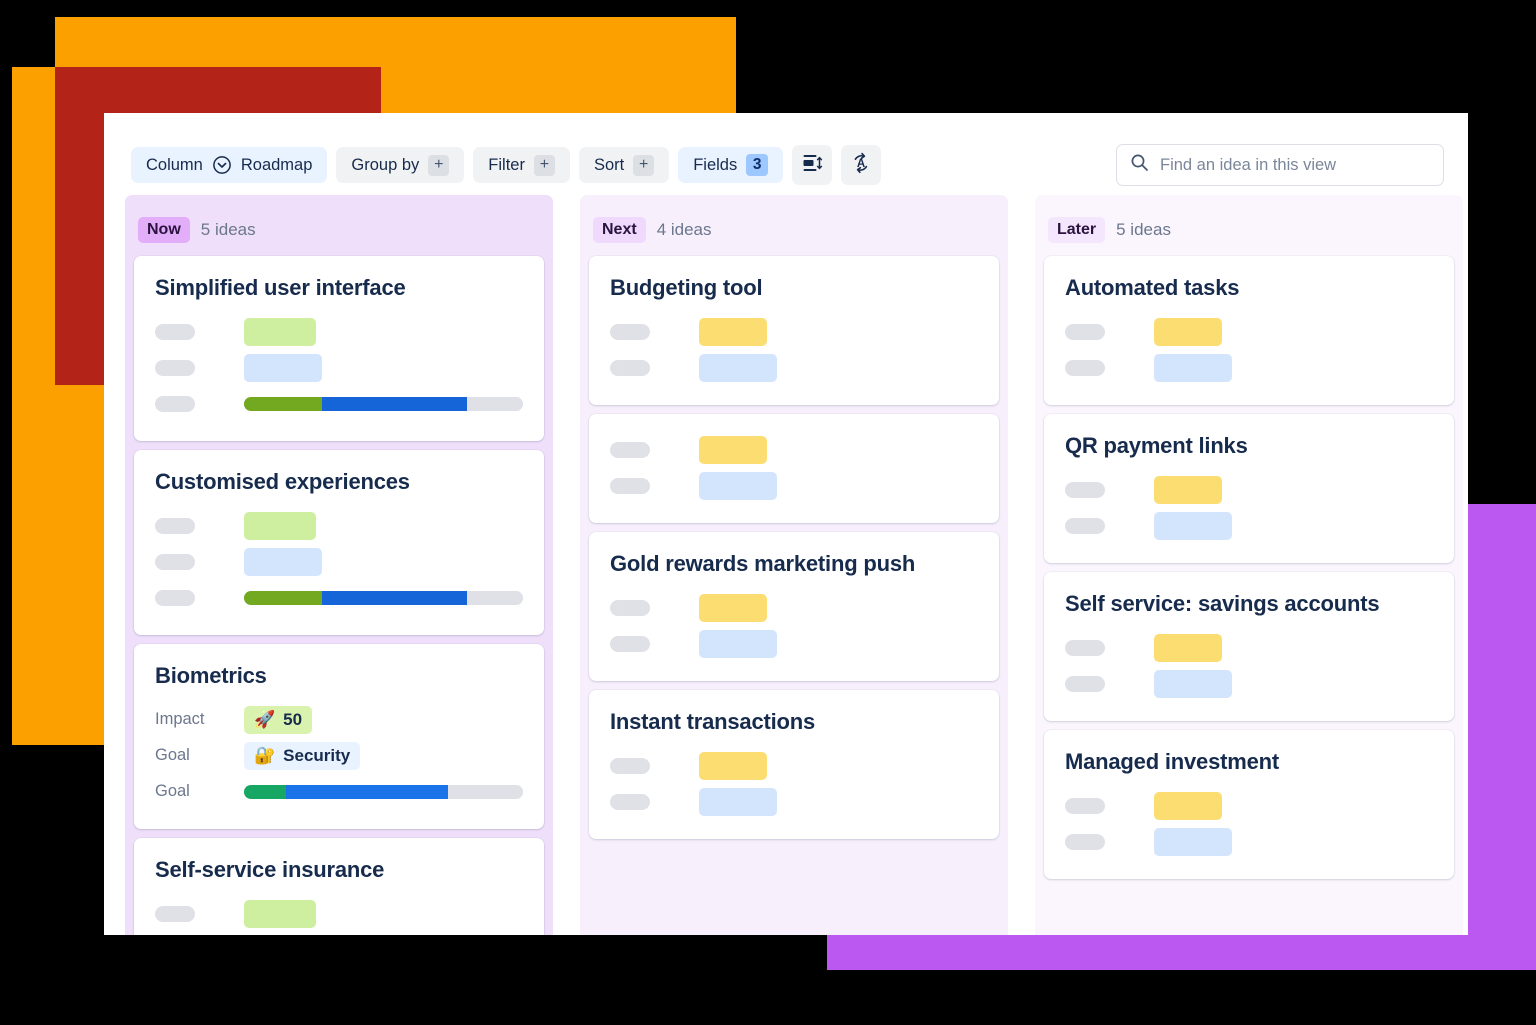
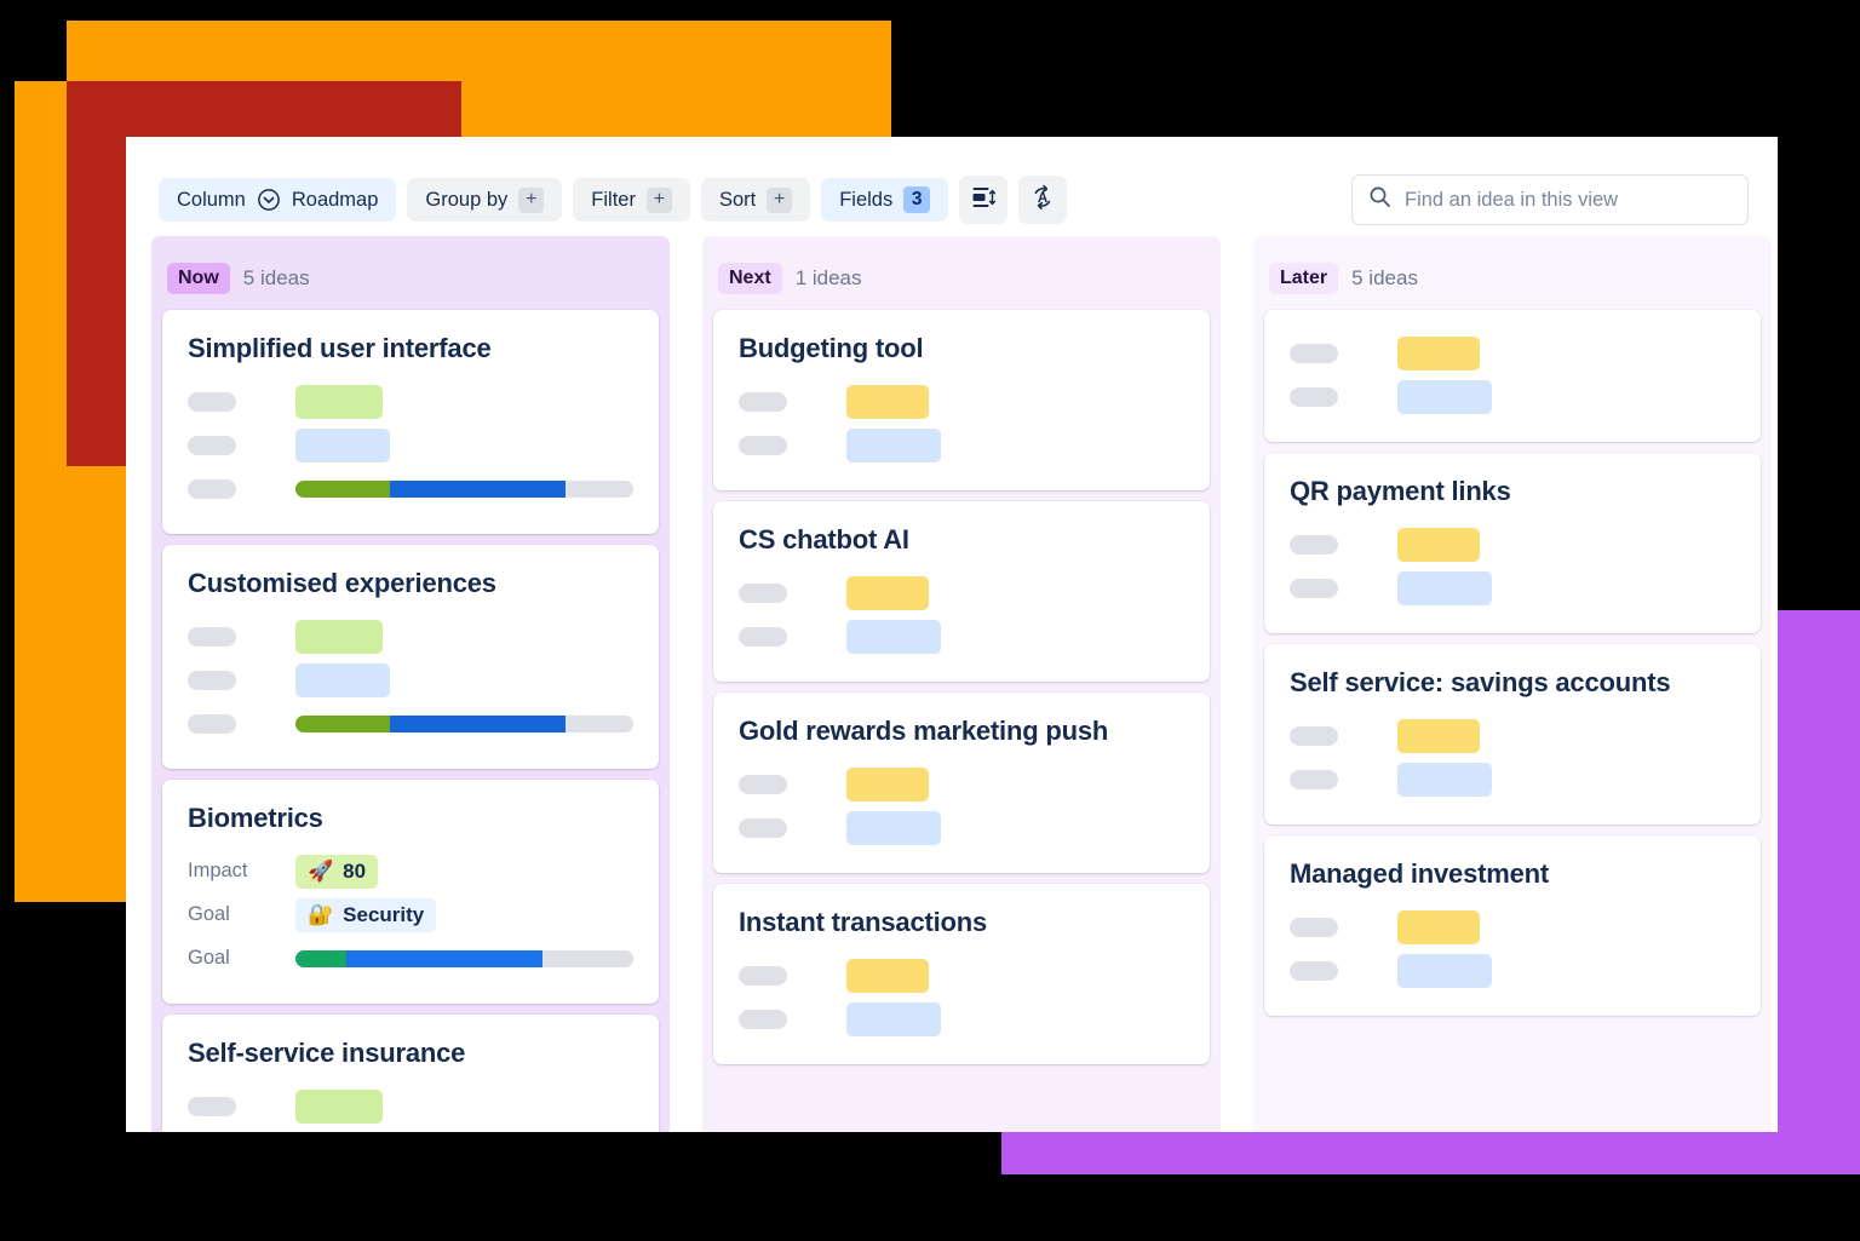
  Column
  Roadmap
  Group by
  +
  Filter
  +
  Sort
  +
  Fields
  3
  A
  Find an idea in this view
  Now
  5 ideas
  Simplified user interface
  Customised experiences
  Biometrics
  Impact
  🚀
- 50
+ 80
  Goal
  🔐
  Security
  Goal
  Self-service insurance
  Next
- 4 ideas
+ 1 ideas
  Budgeting tool
+ CS chatbot AI
  Gold rewards marketing push
  Instant transactions
  Later
  5 ideas
- Automated tasks
  QR payment links
  Self service: savings accounts
  Managed investment
